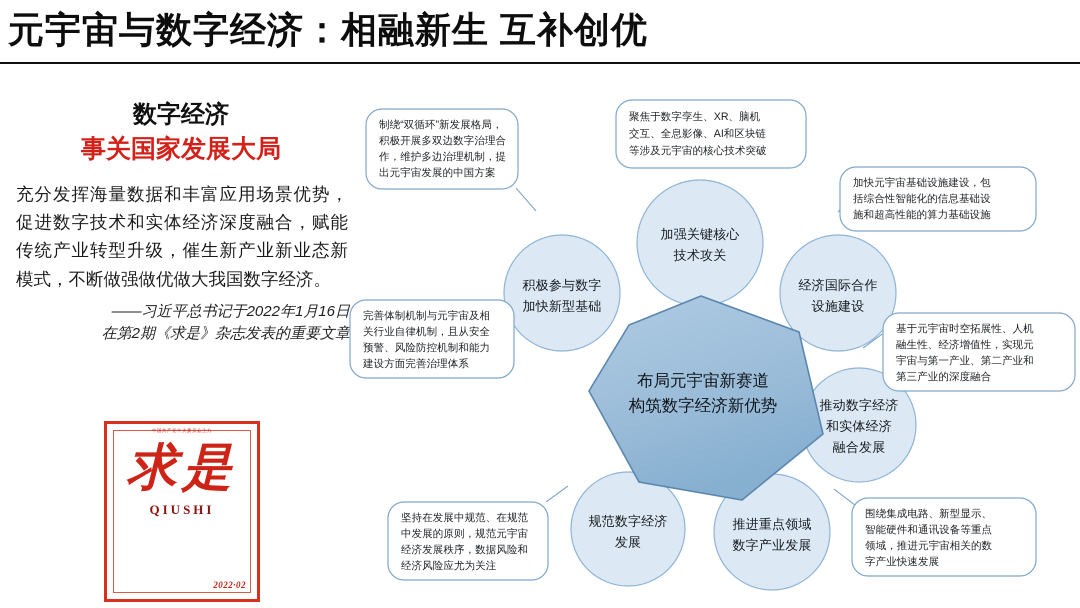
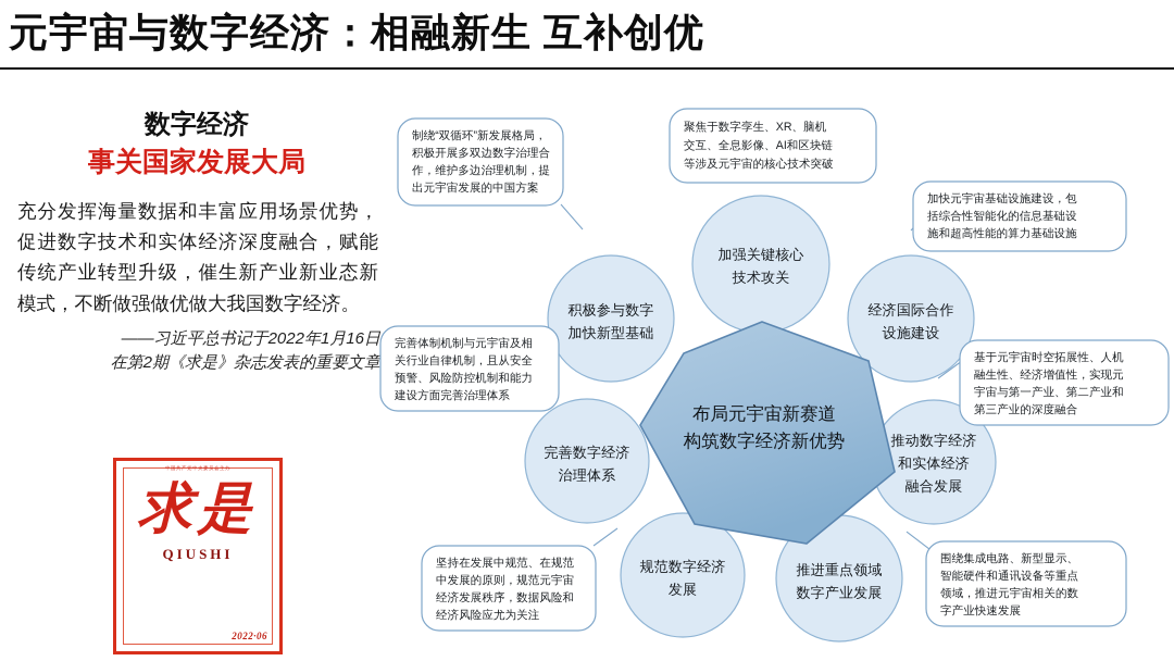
  元宇宙与数字经济：相融新生 互补创优
  数字经济
  事关国家发展大局
  充分发挥海量数据和丰富应用场景优势，促进数字技术和实体经济深度融合，赋能传统产业转型升级，催生新产业新业态新模式，不断做强做优做大我国数字经济。
  ——习近平总书记于2022年1月16日
  在第2期《求是》杂志发表的重要文章
  求是
  QIUSHI
- 2022·02
+ 2022·06
  加强关键核心
  技术攻关
  经济国际合作
  设施建设
  推动数字经济
  和实体经济
  融合发展
  推进重点领域
  数字产业发展
  规范数字经济
  发展
+ 完善数字经济
+ 治理体系
  积极参与数字
  加快新型基础
  布局元宇宙新赛道
  构筑数字经济新优势
  聚焦于数字孪生、XR、脑机
  交互、全息影像、AI和区块链
  等涉及元宇宙的核心技术突破
  加快元宇宙基础设施建设，包
  括综合性智能化的信息基础设
  施和超高性能的算力基础设施
  基于元宇宙时空拓展性、人机
  融生性、经济增值性，实现元
  宇宙与第一产业、第二产业和
  第三产业的深度融合
  围绕集成电路、新型显示、
  智能硬件和通讯设备等重点
  领域，推进元宇宙相关的数
  字产业快速发展
  坚持在发展中规范、在规范
  中发展的原则，规范元宇宙
  经济发展秩序，数据风险和
  经济风险应尤为关注
  完善体制机制与元宇宙及相
  关行业自律机制，且从安全
  预警、风险防控机制和能力
  建设方面完善治理体系
  制绕“双循环”新发展格局，
  积极开展多双边数字治理合
  作，维护多边治理机制，提
  出元宇宙发展的中国方案
